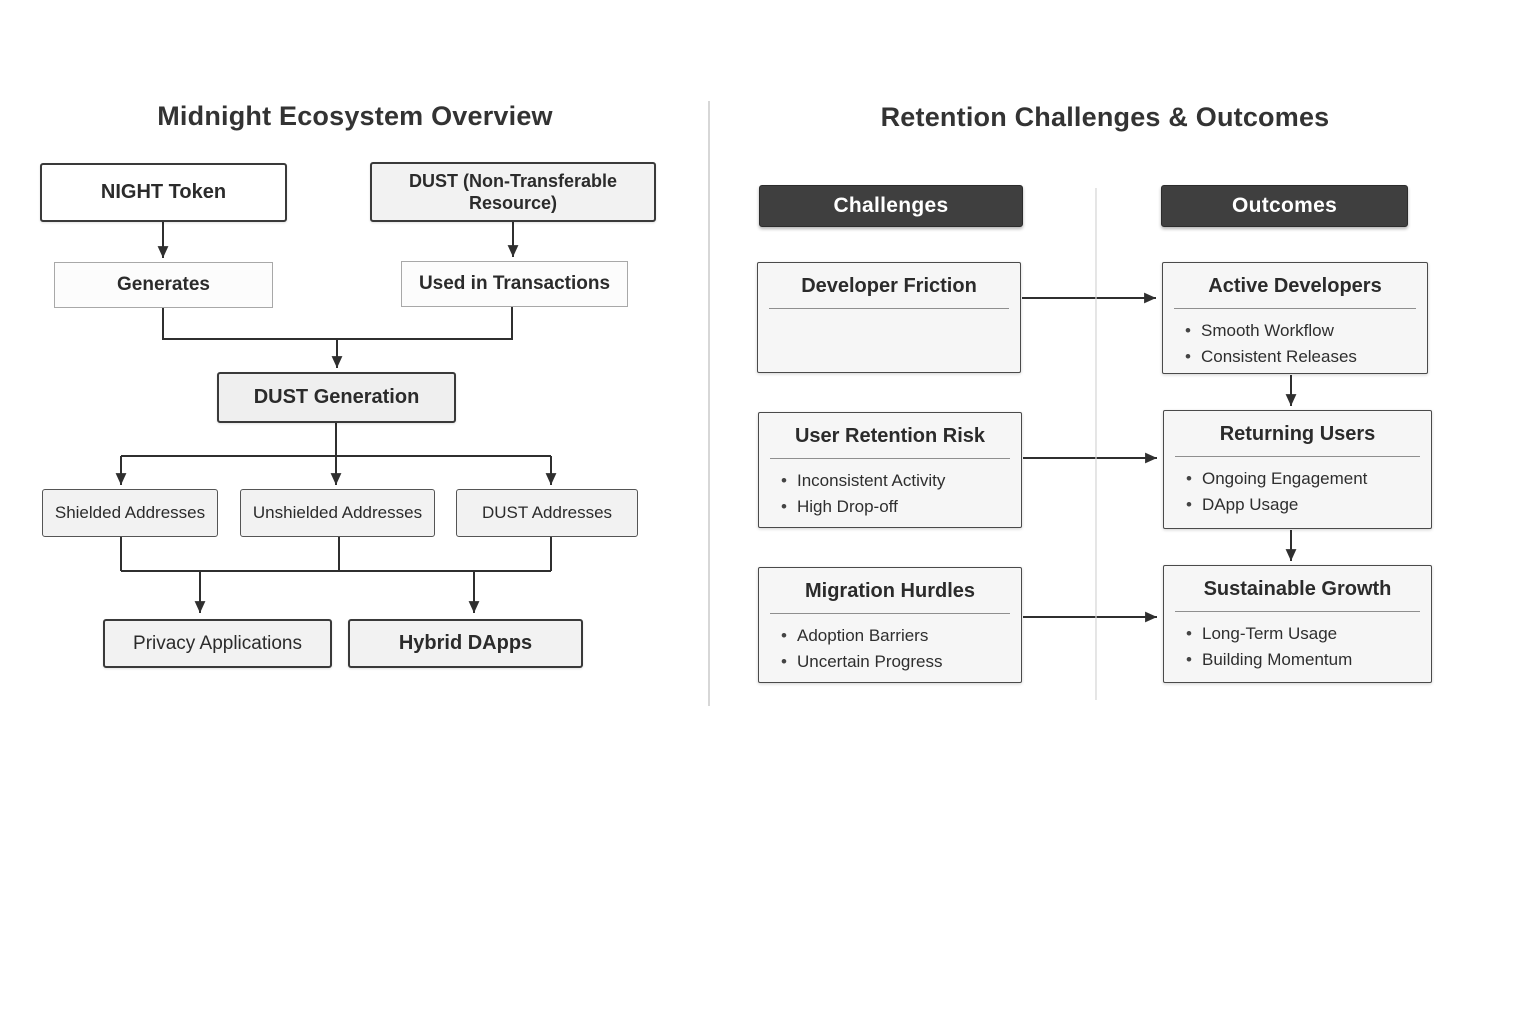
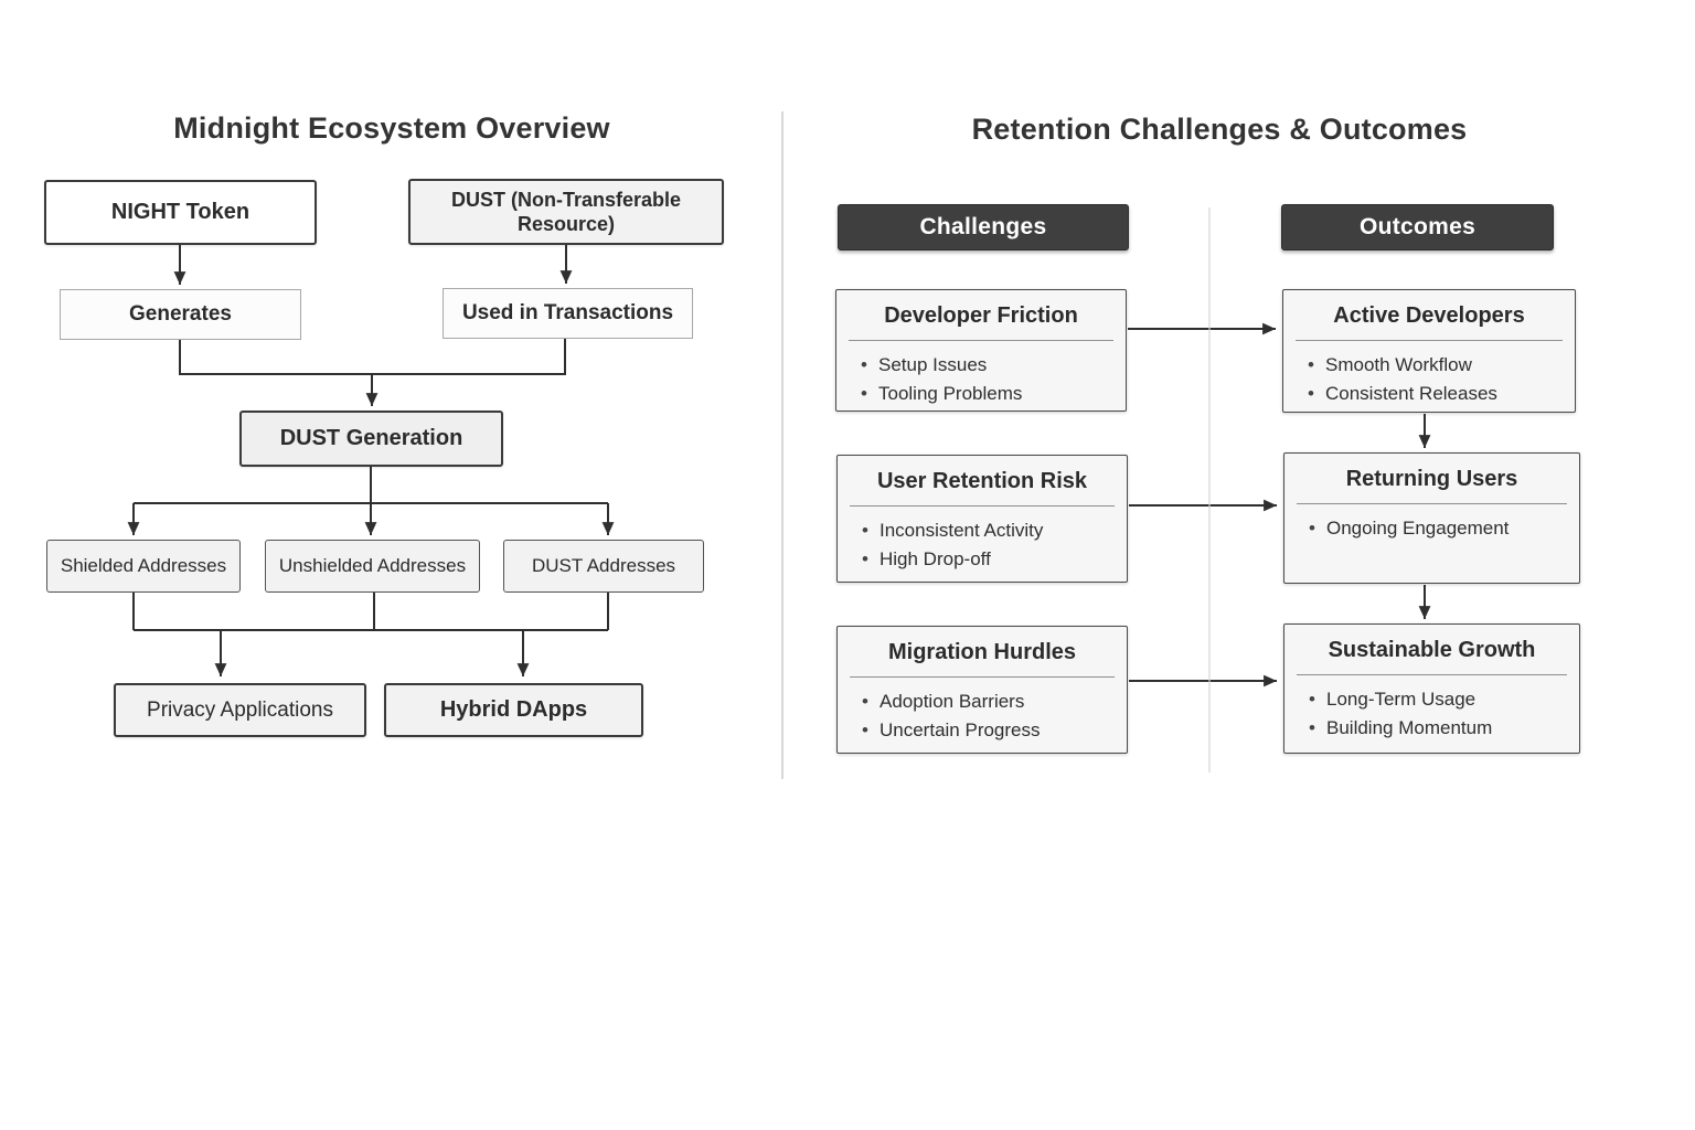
  Midnight Ecosystem Overview
  NIGHT Token
  DUST (Non-Transferable Resource)
  Generates
  Used in Transactions
  DUST Generation
  Shielded Addresses
  Unshielded Addresses
  DUST Addresses
  Privacy Applications
  Hybrid DApps
  Retention Challenges & Outcomes
  Challenges
  Outcomes
  Developer Friction
+ Setup Issues
+ Tooling Problems
  User Retention Risk
  Inconsistent Activity
  High Drop-off
  Migration Hurdles
  Adoption Barriers
  Uncertain Progress
  Active Developers
  Smooth Workflow
  Consistent Releases
  Returning Users
  Ongoing Engagement
- DApp Usage
  Sustainable Growth
  Long-Term Usage
  Building Momentum
